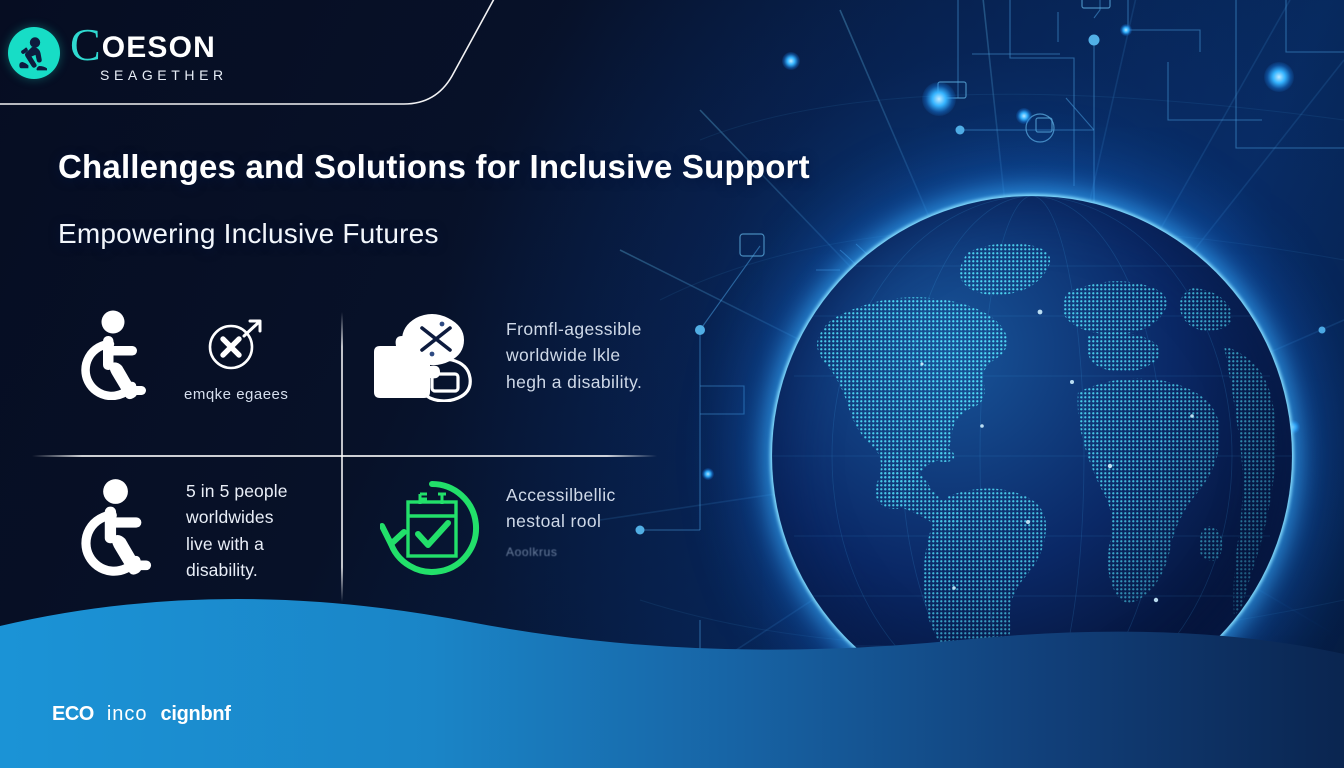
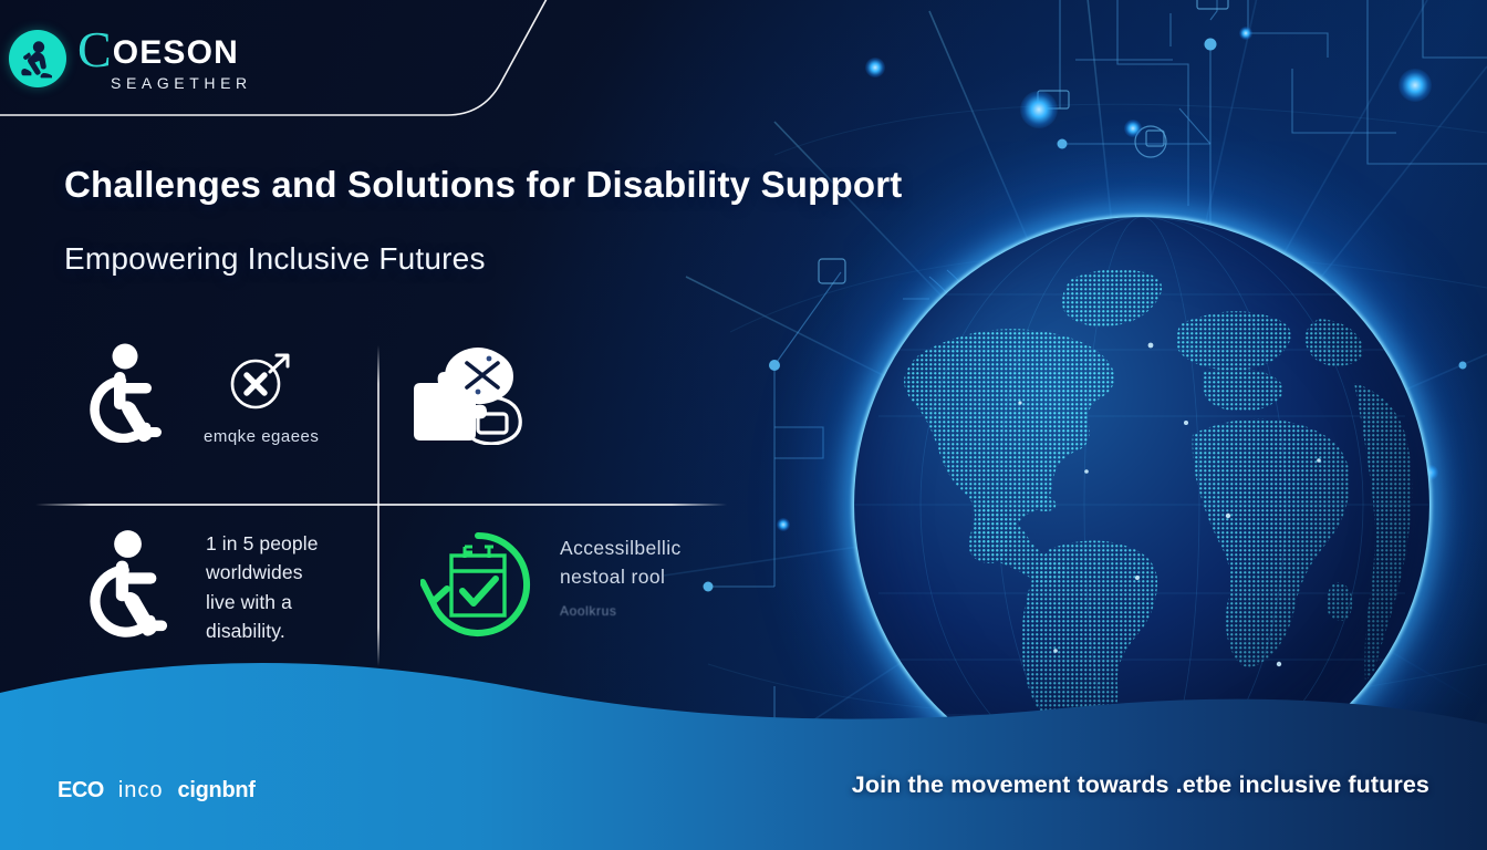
  C
  OESON
  SEAGETHER
- Challenges and Solutions for Inclusive Support
+ Challenges and Solutions for Disability Support
  Empowering Inclusive Futures
  emqke egaees
- Fromfl-agessible
- worldwide lkle
- hegh a disability.
- 5 in 5 people
+ 1 in 5 people
  worldwides
  live with a
  disability.
  Accessilbellic
  nestoal rool
  Aoolkrus
  ECO
  inco
  cignbnf
+ Join the movement towards .etbe inclusive futures
